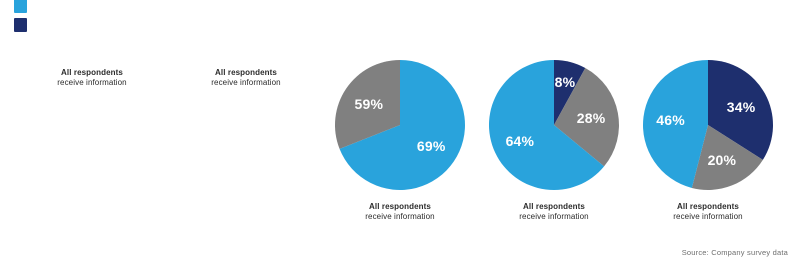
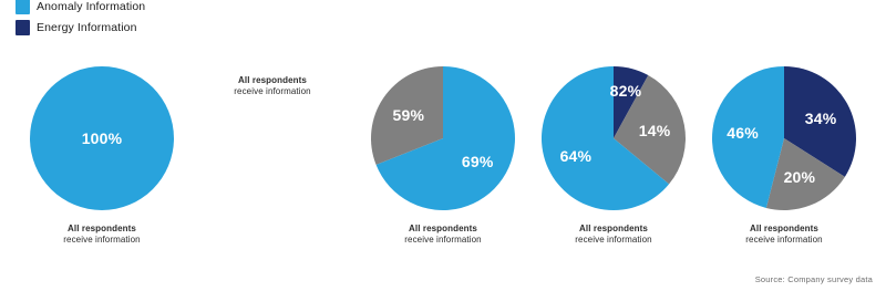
+ Anomaly Information
+ Energy Information
+ 100%
  All respondents
  receive information
  All respondents
  receive information
  69%
  59%
  All respondents
  receive information
- 8%
+ 82%
- 28%
+ 14%
  64%
  All respondents
  receive information
  34%
  20%
  46%
  All respondents
  receive information
  Source: Company survey data
